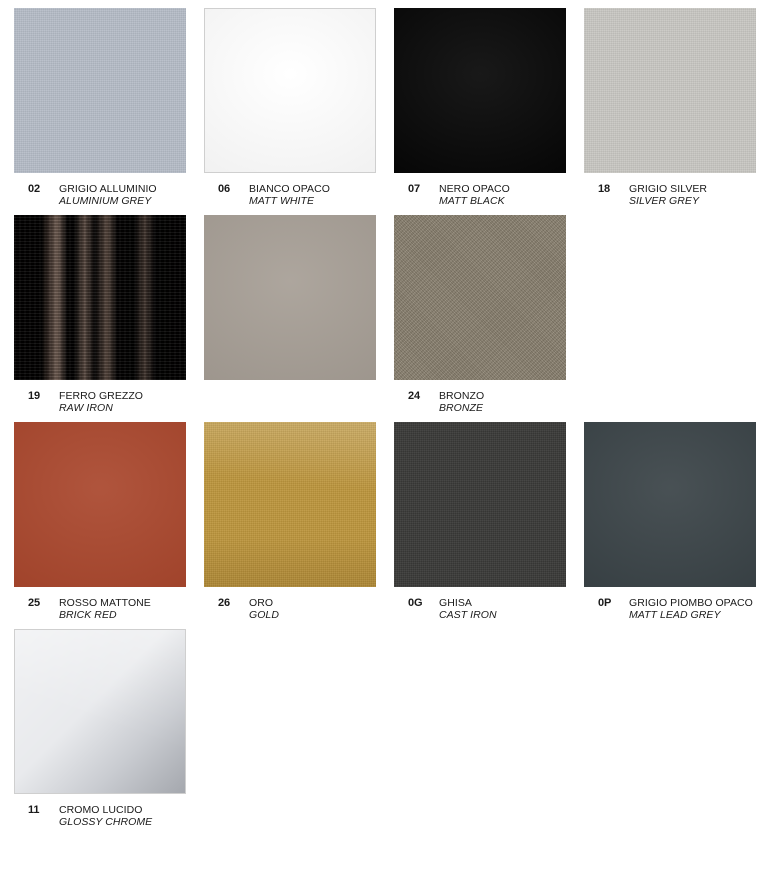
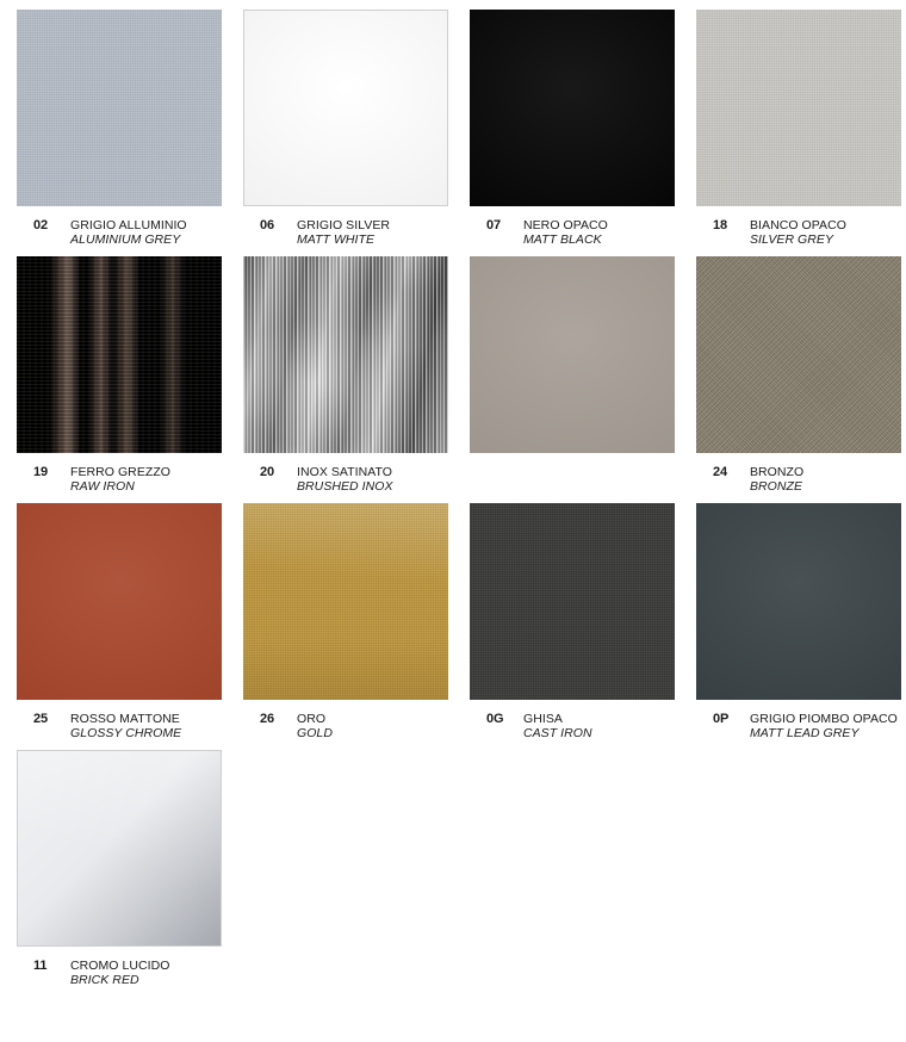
  02
  GRIGIO ALLUMINIO
  ALUMINIUM GREY
  06
- BIANCO OPACO
+ GRIGIO SILVER
  MATT WHITE
  07
  NERO OPACO
  MATT BLACK
  18
- GRIGIO SILVER
+ BIANCO OPACO
  SILVER GREY
  19
  FERRO GREZZO
  RAW IRON
+ 20
+ INOX SATINATO
+ BRUSHED INOX
  24
  BRONZO
  BRONZE
  25
  ROSSO MATTONE
- BRICK RED
+ GLOSSY CHROME
  26
  ORO
  GOLD
  0G
  GHISA
  CAST IRON
  0P
  GRIGIO PIOMBO OPACO
  MATT LEAD GREY
  11
  CROMO LUCIDO
- GLOSSY CHROME
+ BRICK RED
